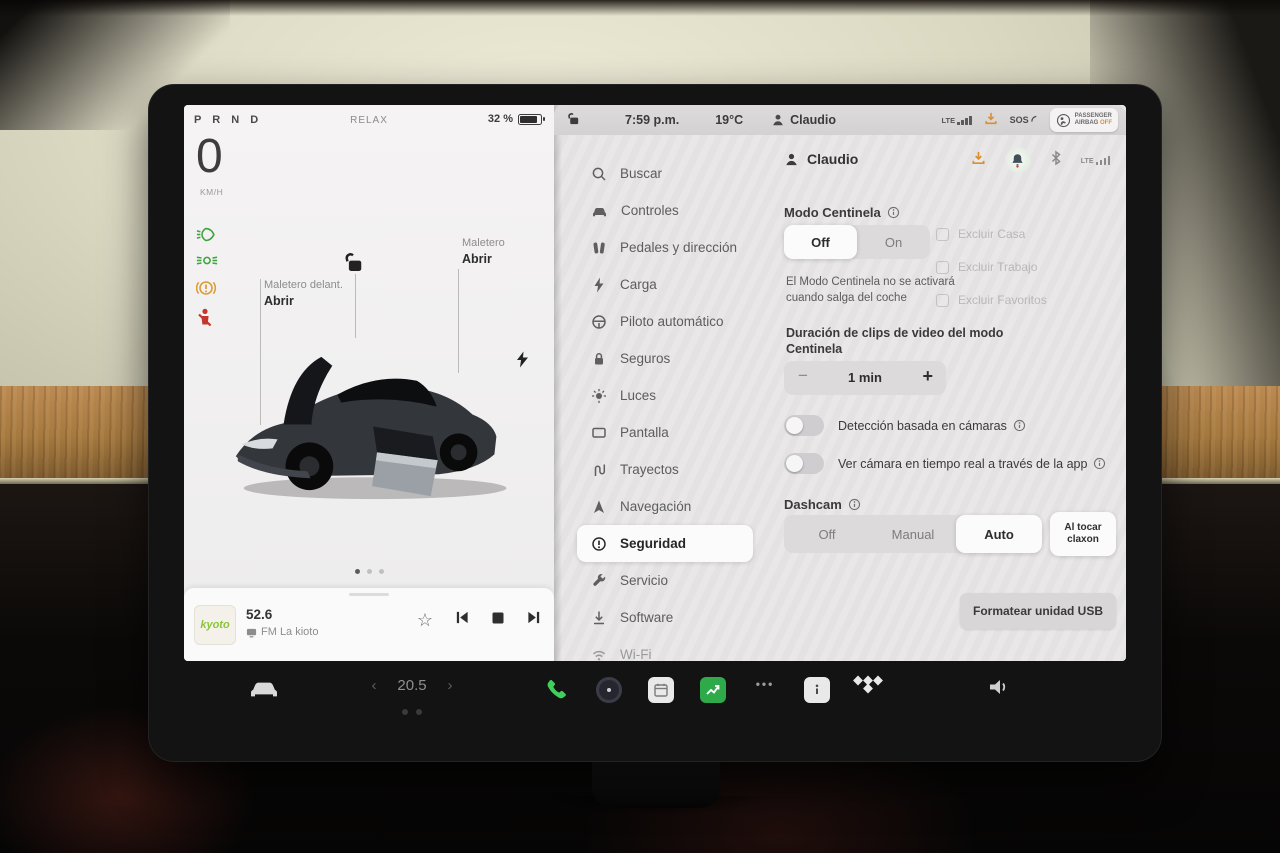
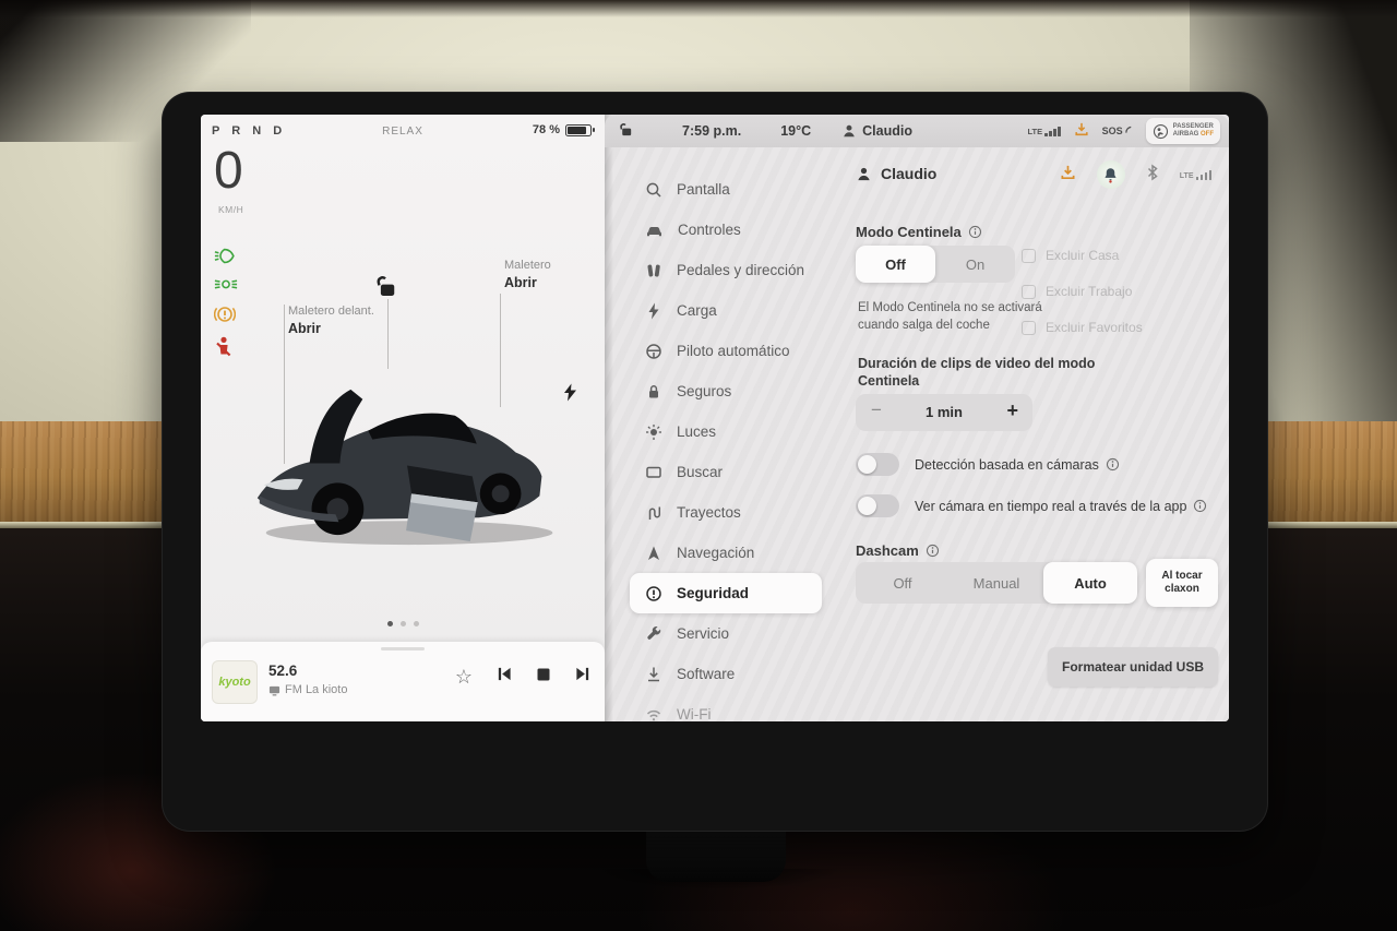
  P R N D
  RELAX
- 32 %
+ 78 %
  0
  KM/H
  Maletero delant.
  Abrir
  Maletero
  Abrir
  kyoto
  52.6
  FM La kioto
  ☆
  7:59 p.m.
  19°C
  Claudio
  LTE
  SOS
- Buscar
+ Pantalla
  Controles
  Pedales y dirección
  Carga
  Piloto automático
  Seguros
  Luces
- Pantalla
+ Buscar
  Trayectos
  Navegación
  Seguridad
  Servicio
  Software
  Wi-Fi
  Claudio
  Modo Centinela
  Off
  On
  Excluir Casa
  Excluir Trabajo
  Excluir Favoritos
  El Modo Centinela no se activará cuando salga del coche
  Duración de clips de video del modo Centinela
  −
  1 min
  +
  Detección basada en cámaras
  Ver cámara en tiempo real a través de la app
  Dashcam
  Off
  Manual
  Auto
  Al tocar
  claxon
  Formatear unidad USB
- ‹
- 20.5
- ›
- •••
